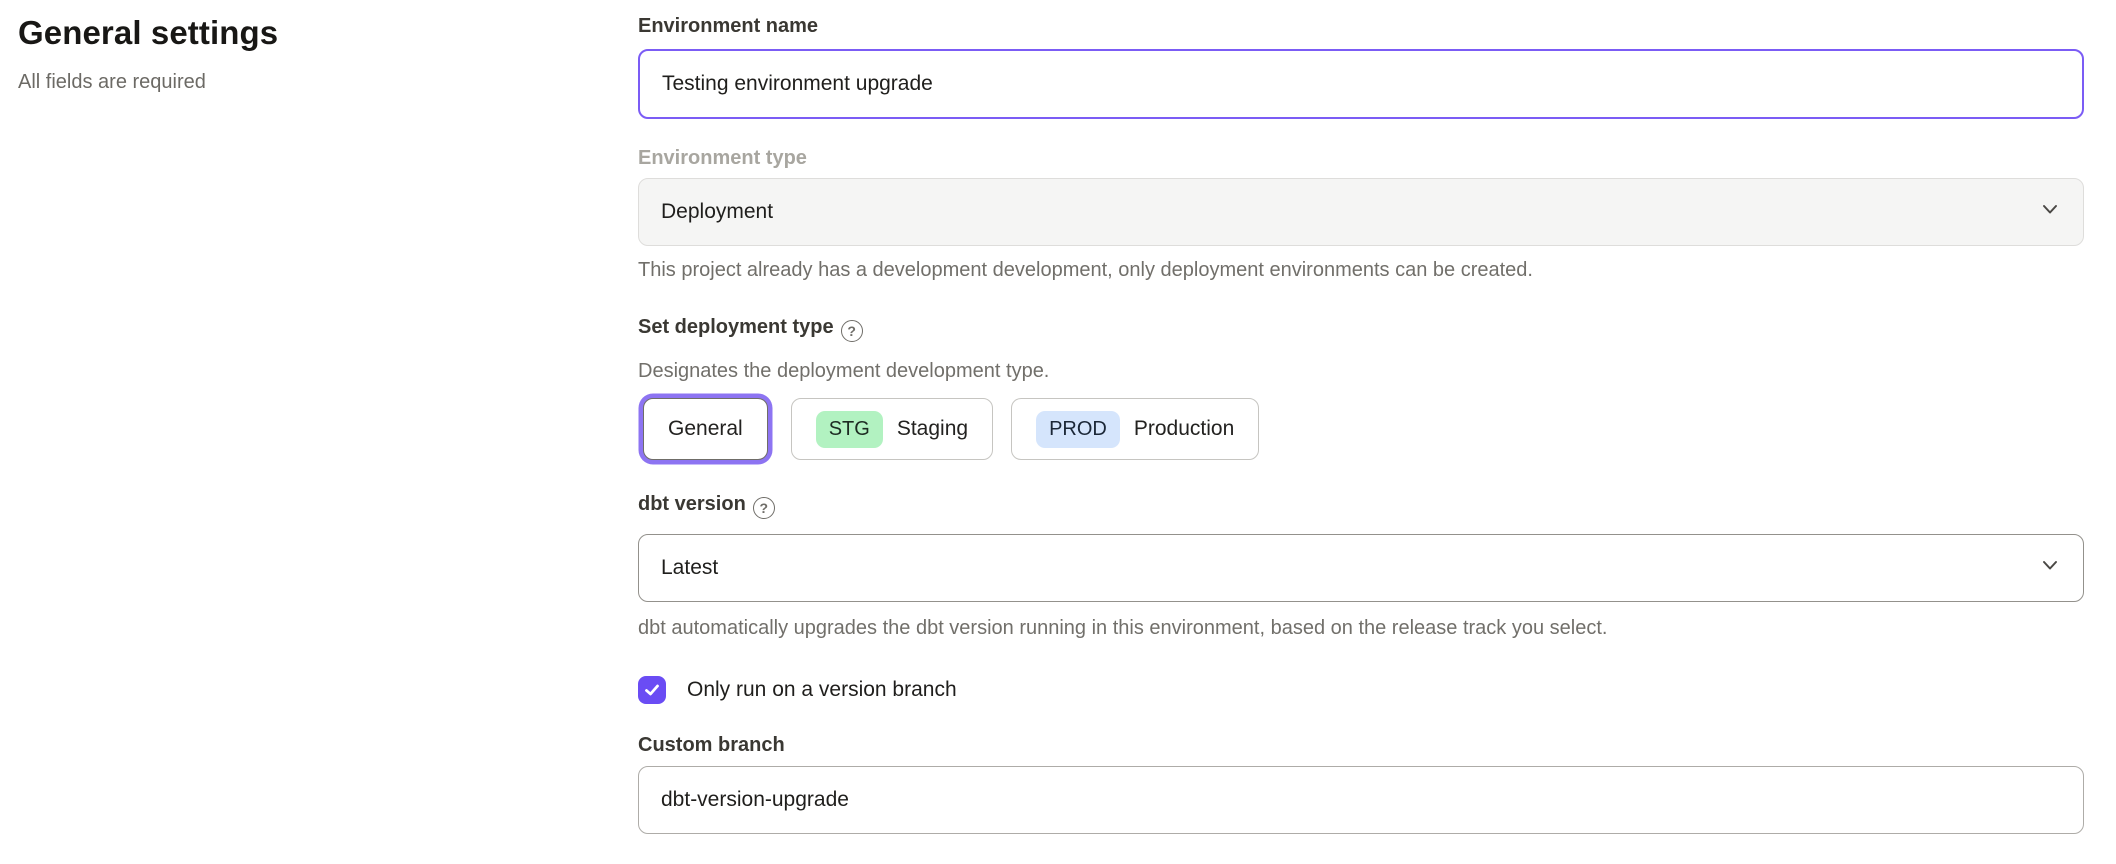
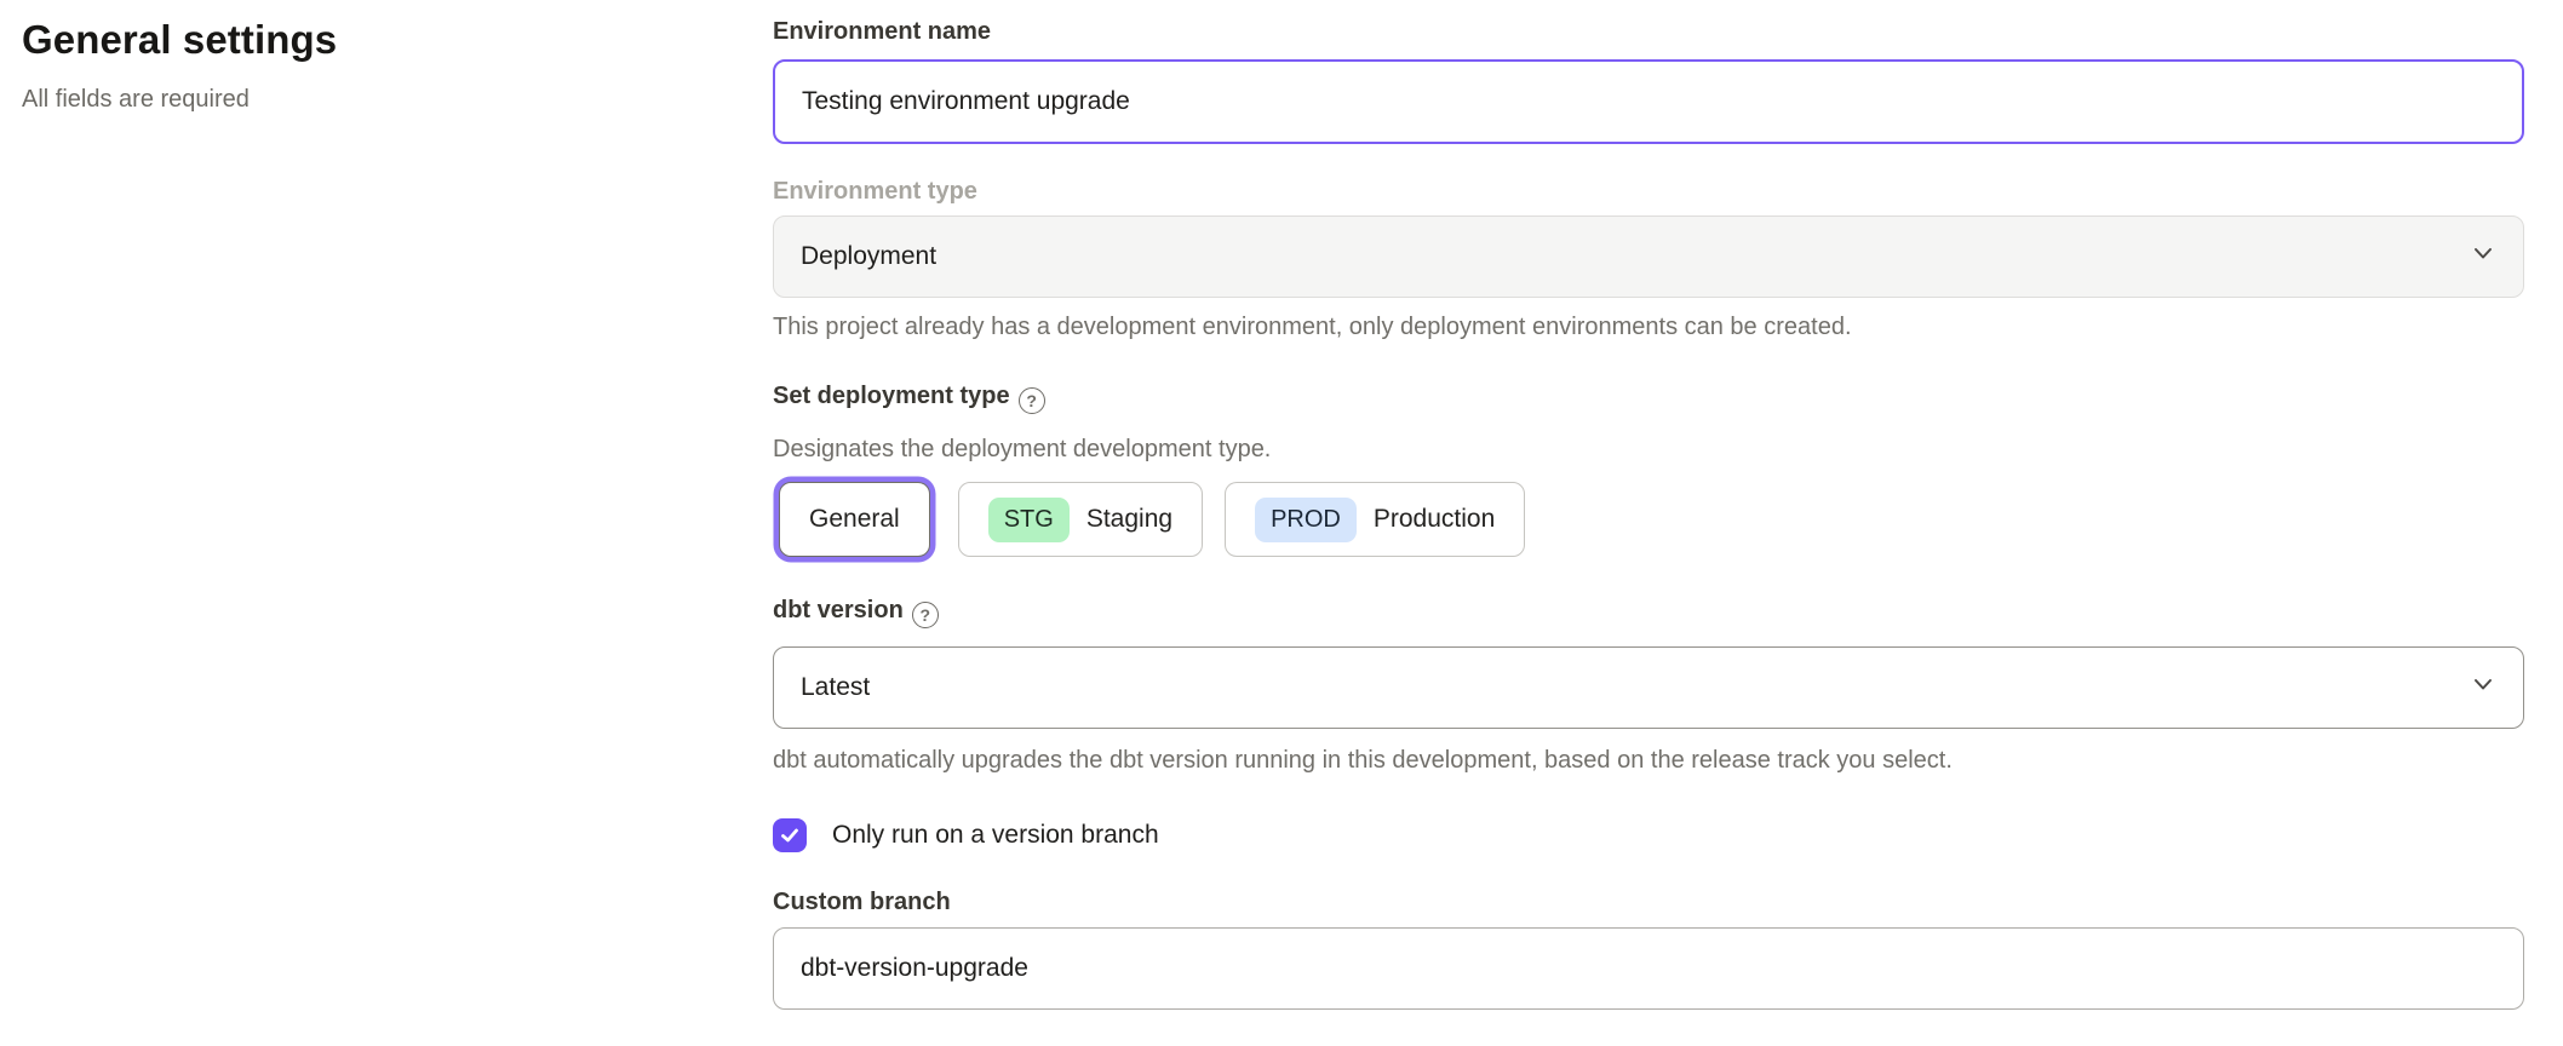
  General settings
  All fields are required
  Environment name
  Testing environment upgrade
  Environment type
  Deployment
- This project already has a development development, only deployment environments can be created.
+ This project already has a development environment, only deployment environments can be created.
  Set deployment type ?
  Designates the deployment development type.
  General
  STG
  Staging
  PROD
  Production
  dbt version ?
  Latest
- dbt automatically upgrades the dbt version running in this environment, based on the release track you select.
+ dbt automatically upgrades the dbt version running in this development, based on the release track you select.
  Only run on a version branch
  Custom branch
  dbt-version-upgrade
